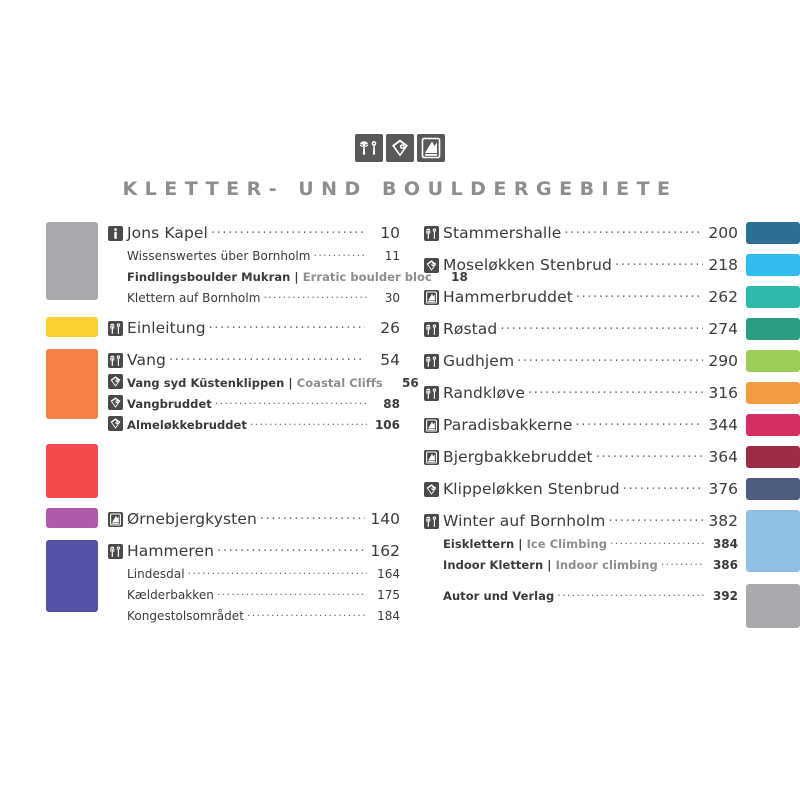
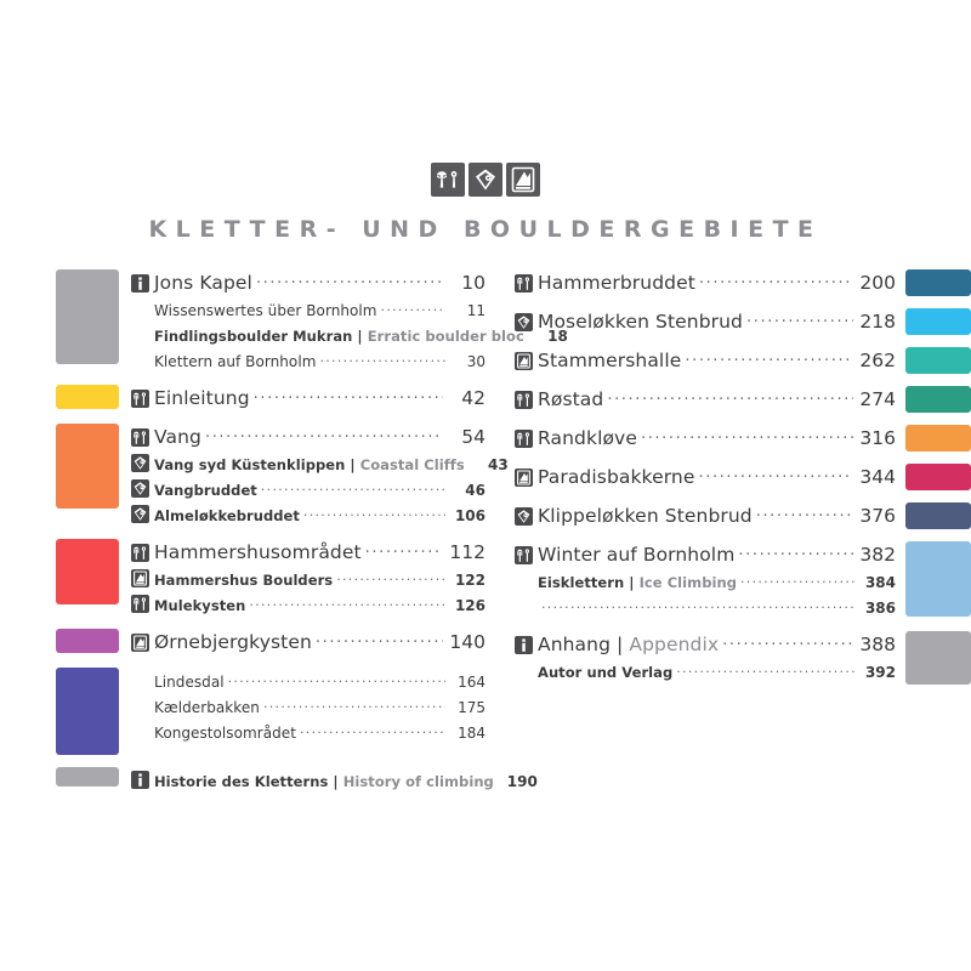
  KLETTER- UND BOULDERGEBIETE
  Jons Kapel
  10
  Wissenswertes über Bornholm
  11
  Findlingsboulder Mukran | Erratic boulder bloc
  18
  Klettern auf Bornholm
  30
  Einleitung
- 26
+ 42
  Vang
  54
  Vang syd Küstenklippen | Coastal Cliffs
- 56
+ 43
  Vangbruddet
- 88
+ 46
  Almeløkkebruddet
  106
+ Hammershusområdet
+ 112
+ Hammershus Boulders
+ 122
+ Mulekysten
+ 126
  Ørnebjergkysten
  140
- Hammeren
- 162
  Lindesdal
  164
  Kælderbakken
  175
  Kongestolsområdet
  184
+ Historie des Kletterns | History of climbing
+ 190
- Stammershalle
+ Hammerbruddet
  200
  Moseløkken Stenbrud
  218
- Hammerbruddet
+ Stammershalle
  262
  Røstad
  274
- Gudhjem
- 290
  Randkløve
  316
  Paradisbakkerne
  344
- Bjergbakkebruddet
- 364
  Klippeløkken Stenbrud
  376
  Winter auf Bornholm
  382
  Eisklettern | Ice Climbing
  384
- Indoor Klettern | Indoor climbing
  386
+ Anhang | Appendix
+ 388
  Autor und Verlag
  392
